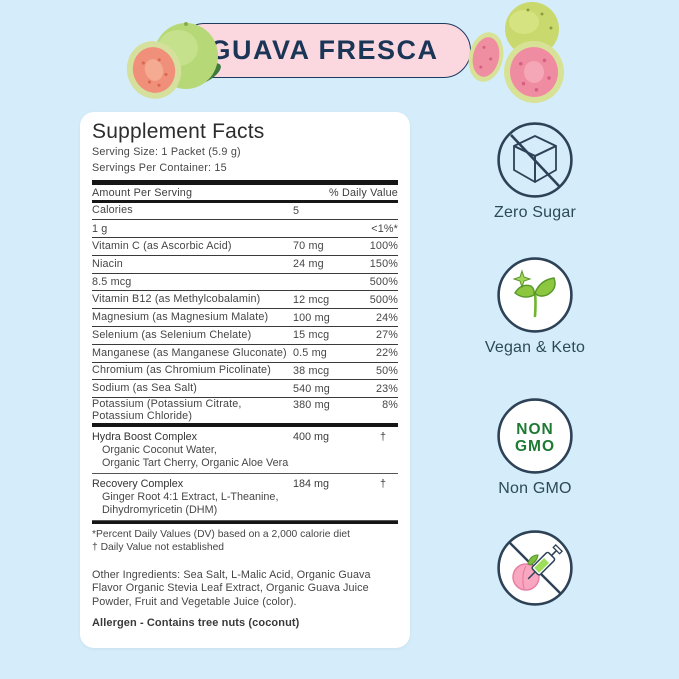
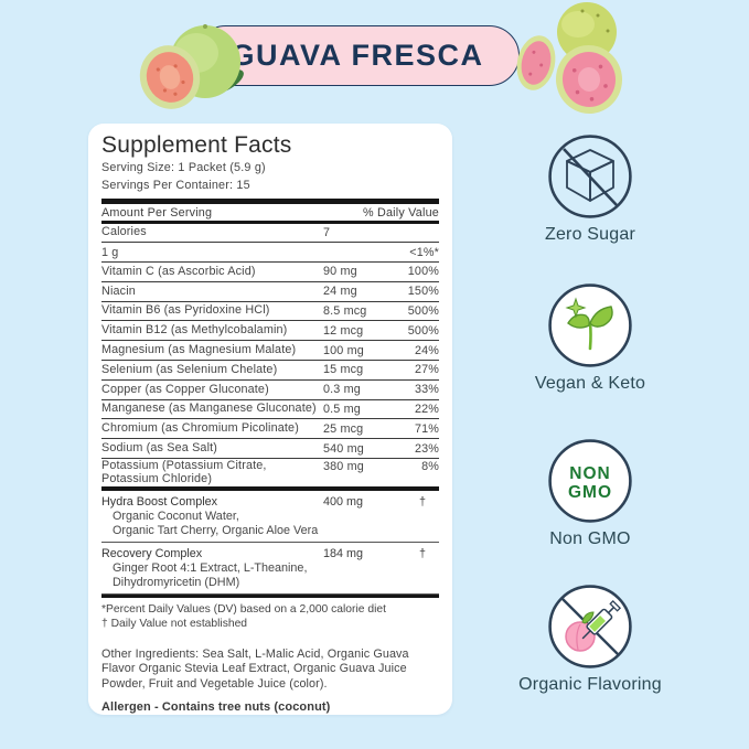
  GUAVA FRESCA
  Supplement Facts
  Serving Size: 1 Packet (5.9 g)
  Servings Per Container: 15
  Amount Per Serving
  % Daily Value
  Calories
- 5
+ 7
  1 g
  <1%*
  Vitamin C (as Ascorbic Acid)
- 70 mg
+ 90 mg
  100%
  Niacin
  24 mg
  150%
+ Vitamin B6 (as Pyridoxine HCl)
  8.5 mcg
  500%
  Vitamin B12 (as Methylcobalamin)
  12 mcg
  500%
  Magnesium (as Magnesium Malate)
  100 mg
  24%
  Selenium (as Selenium Chelate)
  15 mcg
  27%
+ Copper (as Copper Gluconate)
+ 0.3 mg
+ 33%
  Manganese (as Manganese Gluconate)
  0.5 mg
  22%
  Chromium (as Chromium Picolinate)
- 38 mcg
+ 25 mcg
- 50%
+ 71%
  Sodium (as Sea Salt)
  540 mg
  23%
  Potassium (Potassium Citrate, Potassium Chloride)
  380 mg
  8%
  Hydra Boost Complex
  400 mg
  †
  Organic Coconut Water,
  Organic Tart Cherry, Organic Aloe Vera
  Recovery Complex
  184 mg
  †
  Ginger Root 4:1 Extract, L-Theanine,
  Dihydromyricetin (DHM)
  *Percent Daily Values (DV) based on a 2,000 calorie diet
  † Daily Value not established
  Other Ingredients: Sea Salt, L-Malic Acid, Organic Guava Flavor Organic Stevia Leaf Extract, Organic Guava Juice Powder, Fruit and Vegetable Juice (color).
  Allergen - Contains tree nuts (coconut)
  Zero Sugar
  Vegan & Keto
  NON
  GMO
  Non GMO
+ Organic Flavoring
